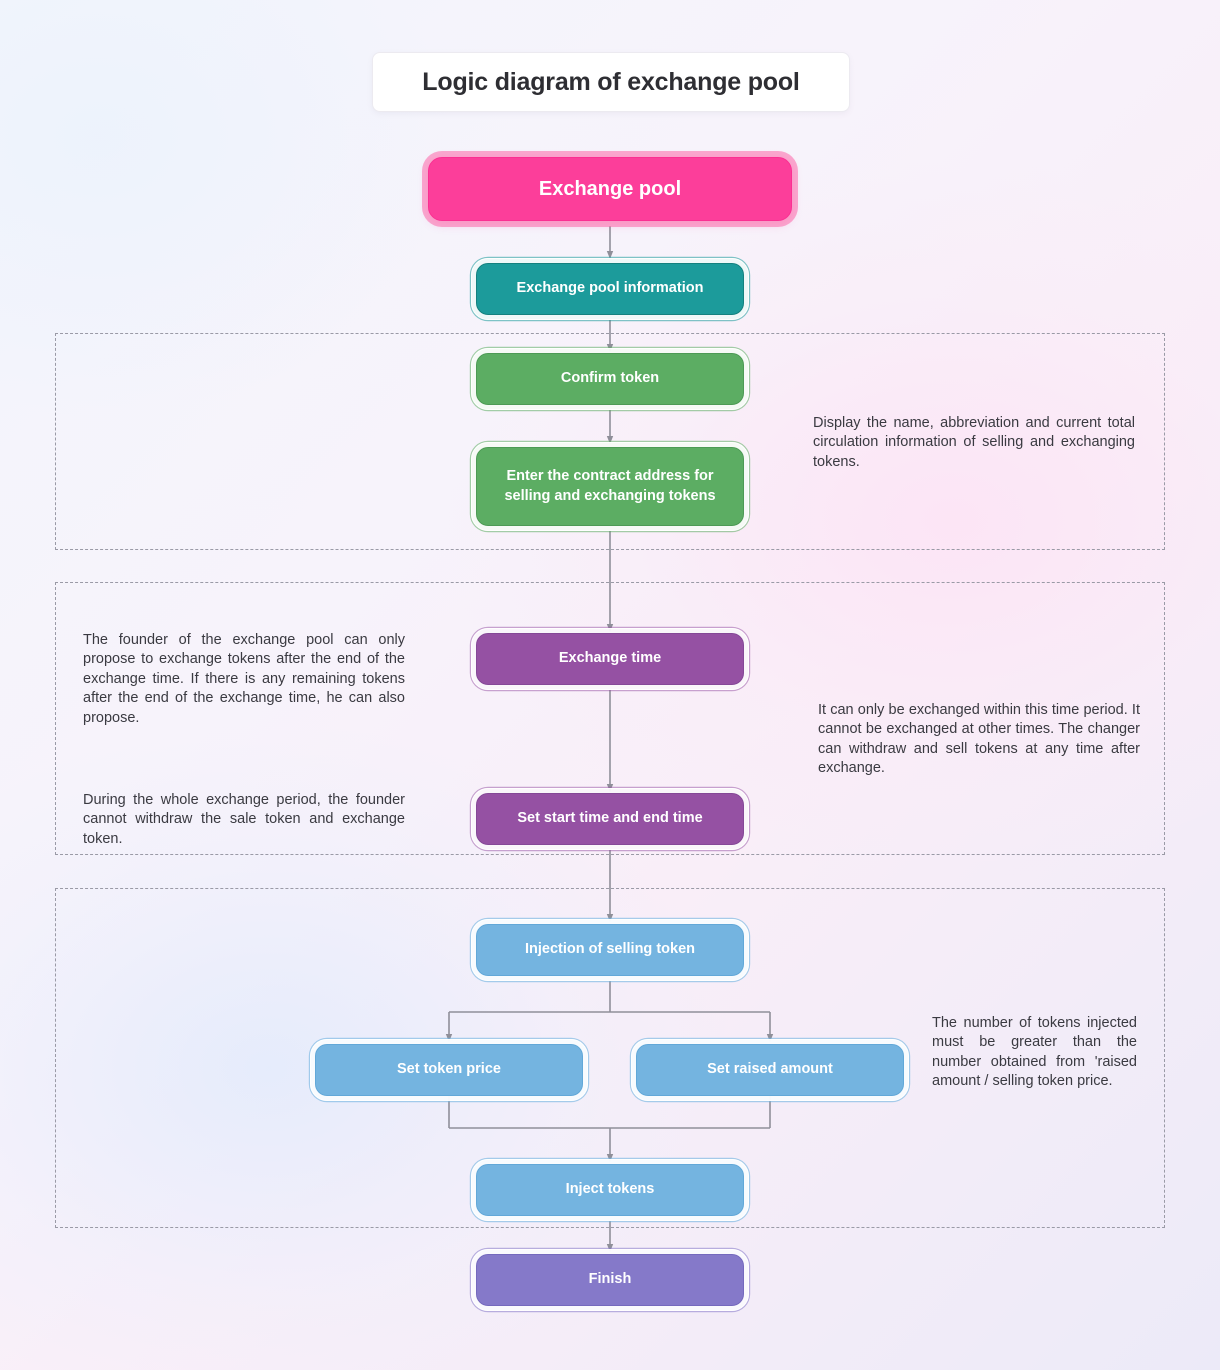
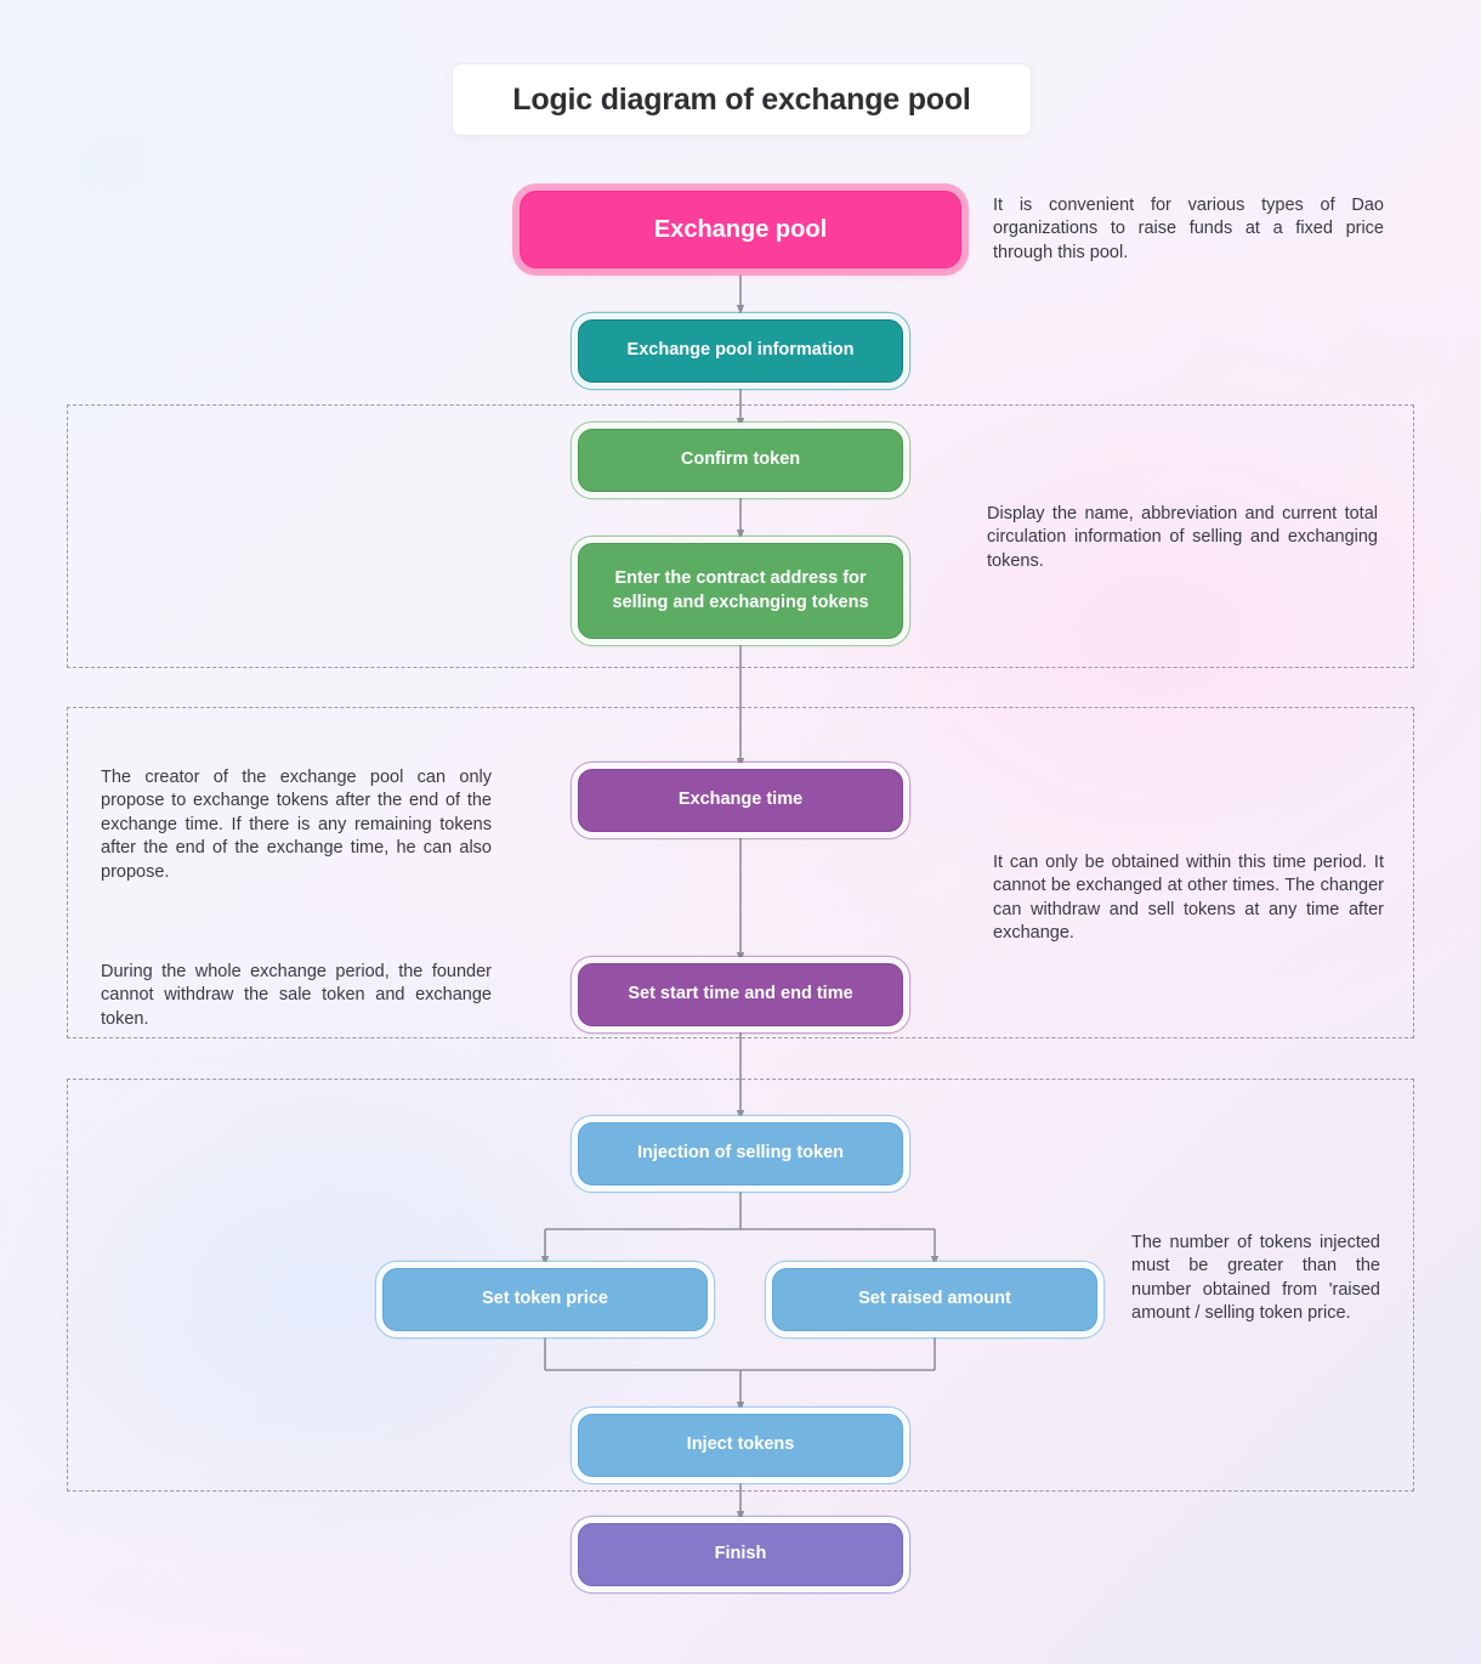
  Logic diagram of exchange pool
  Exchange pool
  Exchange pool information
  Confirm token
  Enter the contract address for selling and exchanging tokens
  Exchange time
  Set start time and end time
  Injection of selling token
  Set token price
  Set raised amount
  Inject tokens
  Finish
+ It is convenient for various types of Dao organizations to raise funds at a fixed price through this pool.
  Display the name, abbreviation and current total circulation information of selling and exchanging tokens.
- The founder of the exchange pool can only propose to exchange tokens after the end of the exchange time. If there is any remaining tokens after the end of the exchange time, he can also propose.
+ The creator of the exchange pool can only propose to exchange tokens after the end of the exchange time. If there is any remaining tokens after the end of the exchange time, he can also propose.
  During the whole exchange period, the founder cannot withdraw the sale token and exchange token.
- It can only be exchanged within this time period. It cannot be exchanged at other times. The changer can withdraw and sell tokens at any time after exchange.
+ It can only be obtained within this time period. It cannot be exchanged at other times. The changer can withdraw and sell tokens at any time after exchange.
  The number of tokens injected must be greater than the number obtained from 'raised amount / selling token price.
